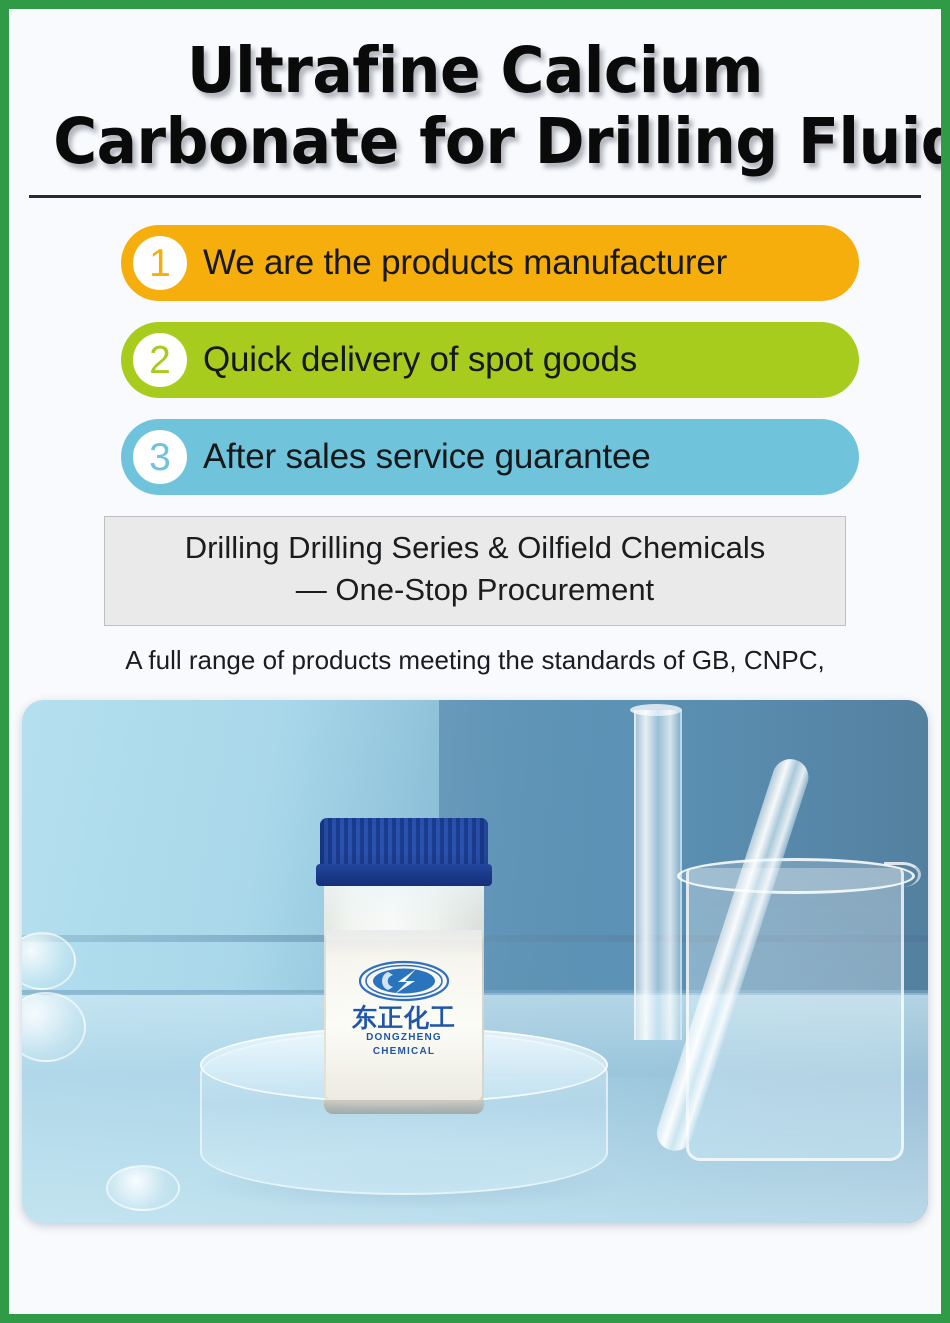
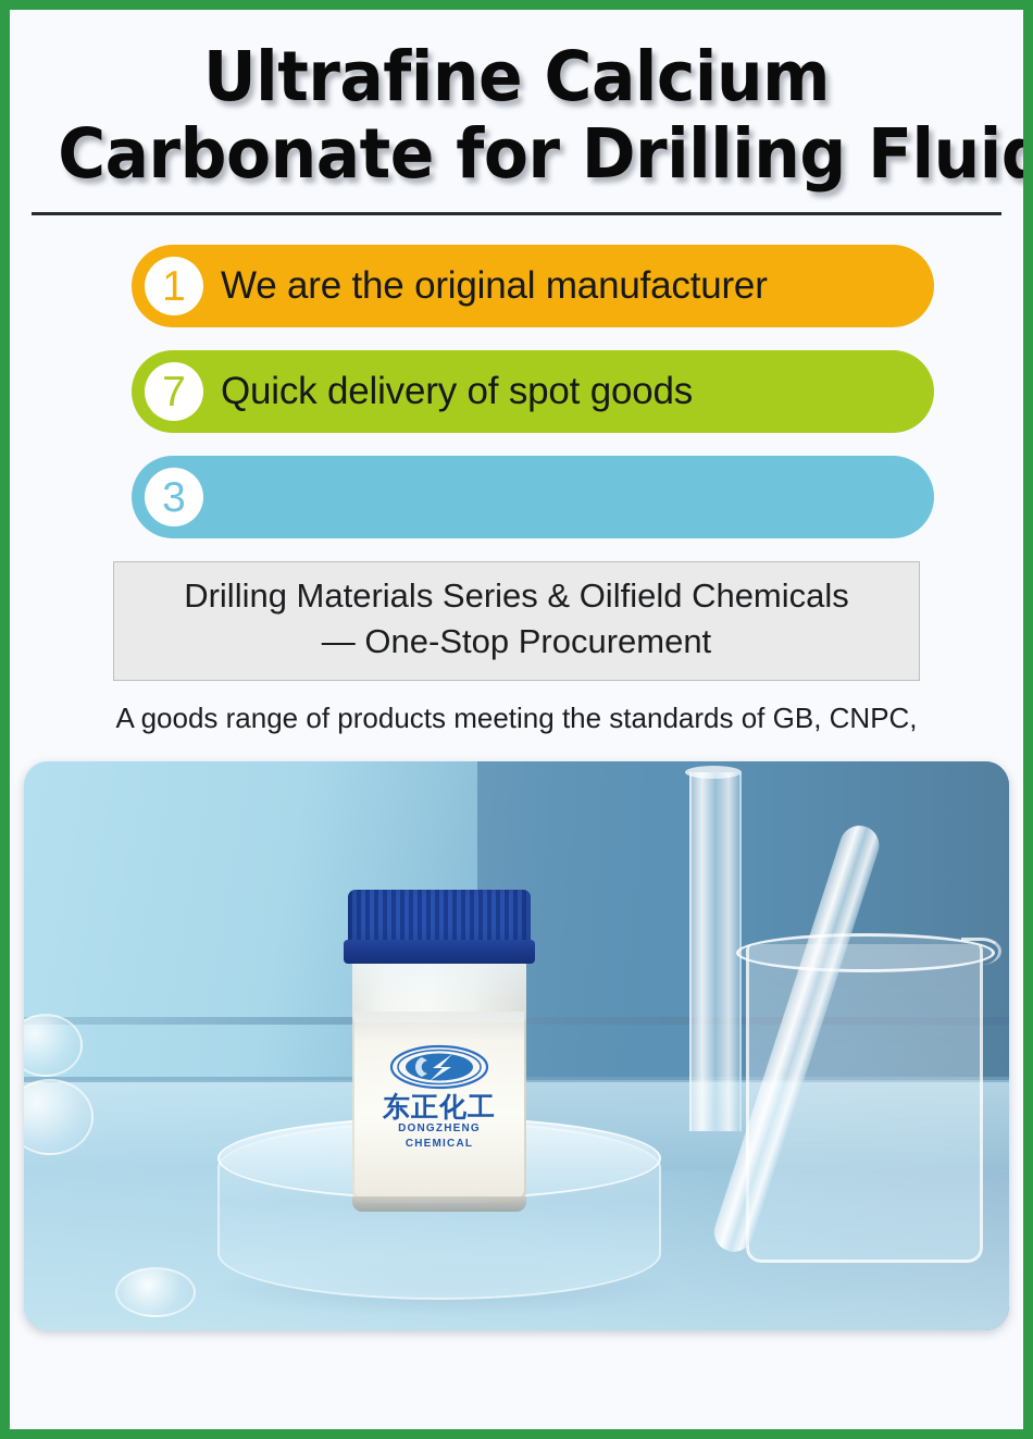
  Ultrafine Calcium
  Carbonate for Drilling Flui
  1
- We are the products manufacturer
+ We are the original manufacturer
- 2
+ 7
  Quick delivery of spot goods
  3
- After sales service guarantee
- Drilling Drilling Series & Oilfield Chemicals
+ Drilling Materials Series & Oilfield Chemicals
  — One-Stop Procurement
- A full range of products meeting the standards of GB, CNPC,
+ A goods range of products meeting the standards of GB, CNPC,
  东正化工
  DONGZHENG CHEMICAL
